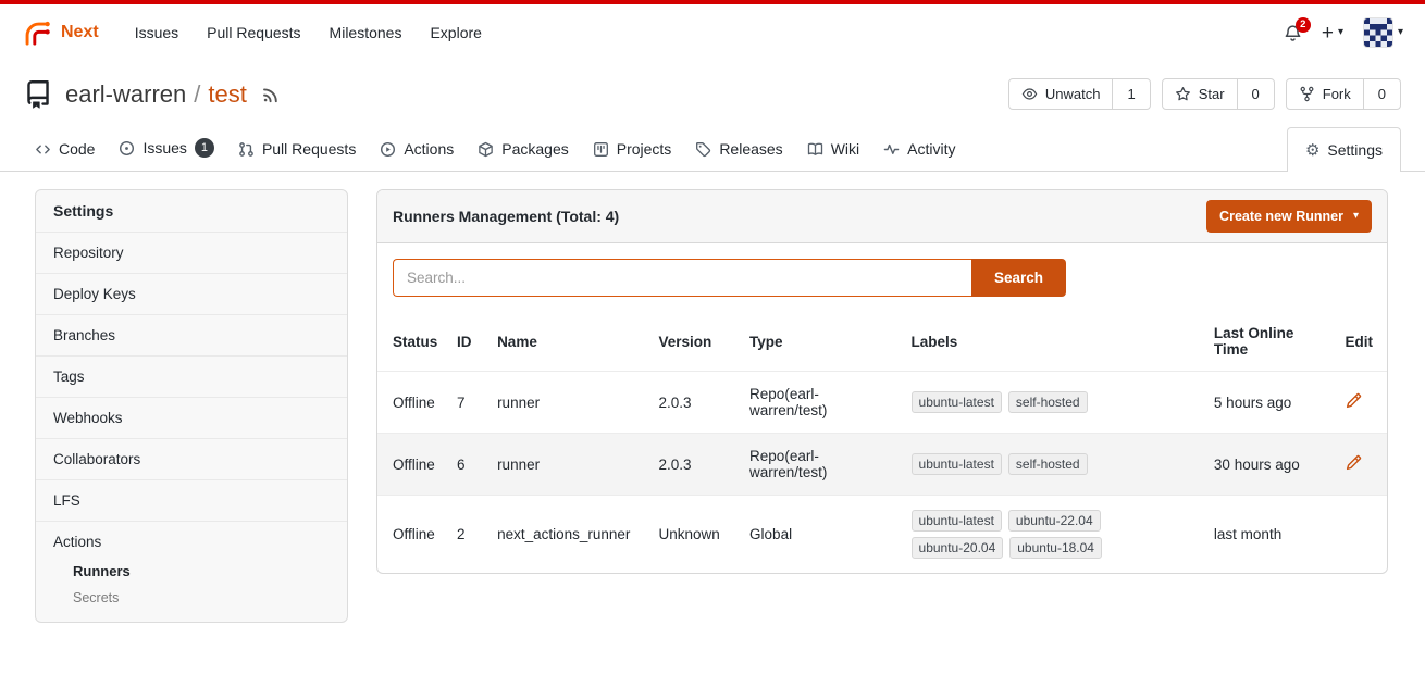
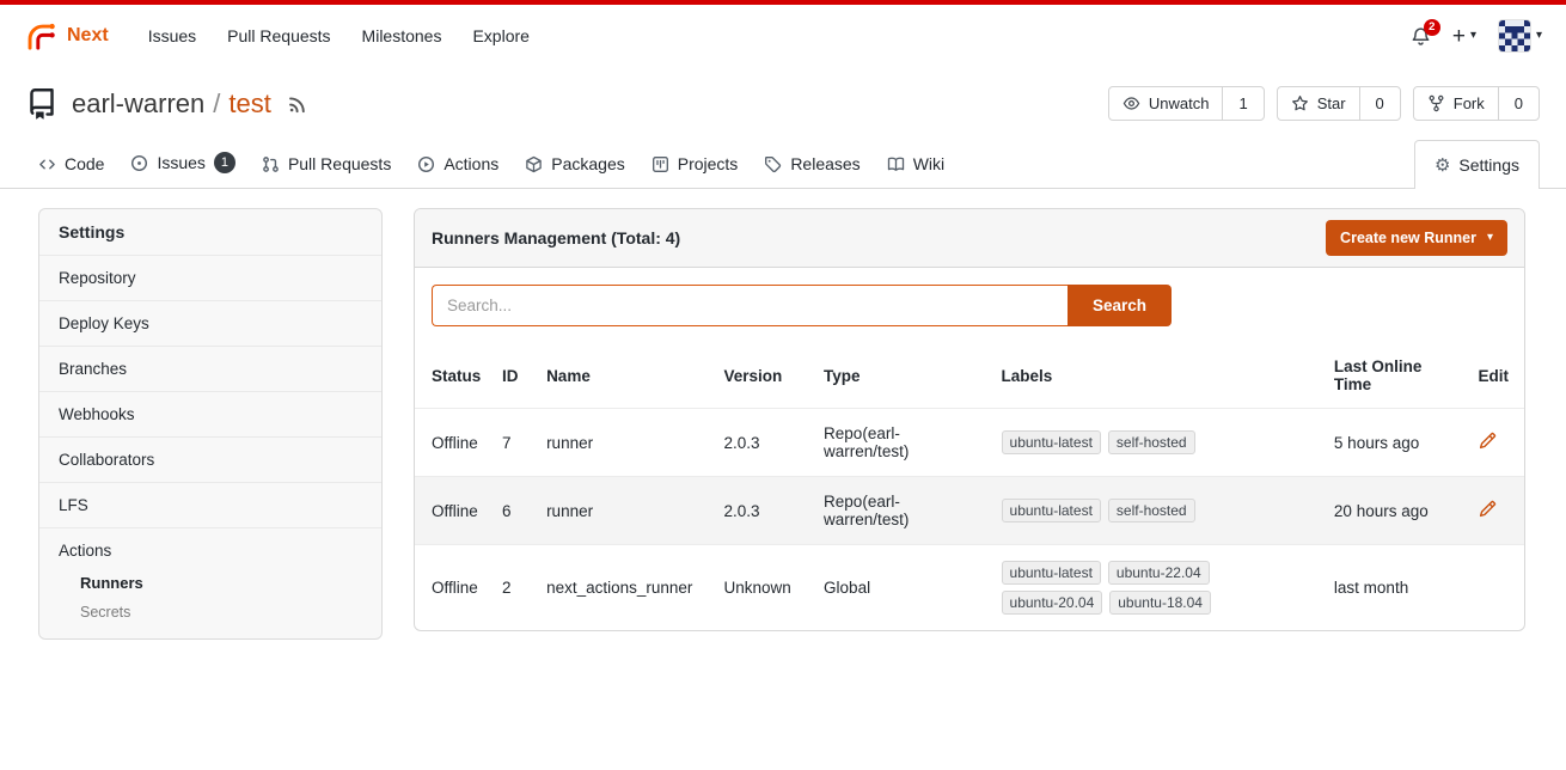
  Next
  Issues
  Pull Requests
  Milestones
  Explore
  2
  +
  ▾
  ▾
  earl-warren
  /
  test
  Unwatch
  1
  Star
  0
  Fork
  0
  Code
  Issues
  1
  Pull Requests
  Actions
  Packages
  Projects
  Releases
  Wiki
- Activity
  ⚙
  Settings
  Settings
  Repository
  Deploy Keys
  Branches
- Tags
  Webhooks
  Collaborators
  LFS
  Actions
  Runners
  Secrets
  Runners Management (Total: 4)
  Create new Runner
  ▾
  Search...
  Search
  Status	ID	Name	Version	Type	Labels	Last Online Time	Edit
  Offline	7	runner	2.0.3	Repo(earl-warren/test)	ubuntu-latest self-hosted	5 hours ago
- Offline	6	runner	2.0.3	Repo(earl-warren/test)	ubuntu-latest self-hosted	30 hours ago
+ Offline	6	runner	2.0.3	Repo(earl-warren/test)	ubuntu-latest self-hosted	20 hours ago
  Offline	2	next_actions_runner	Unknown	Global	ubuntu-latest ubuntu-22.04ubuntu-20.04 ubuntu-18.04	last month
